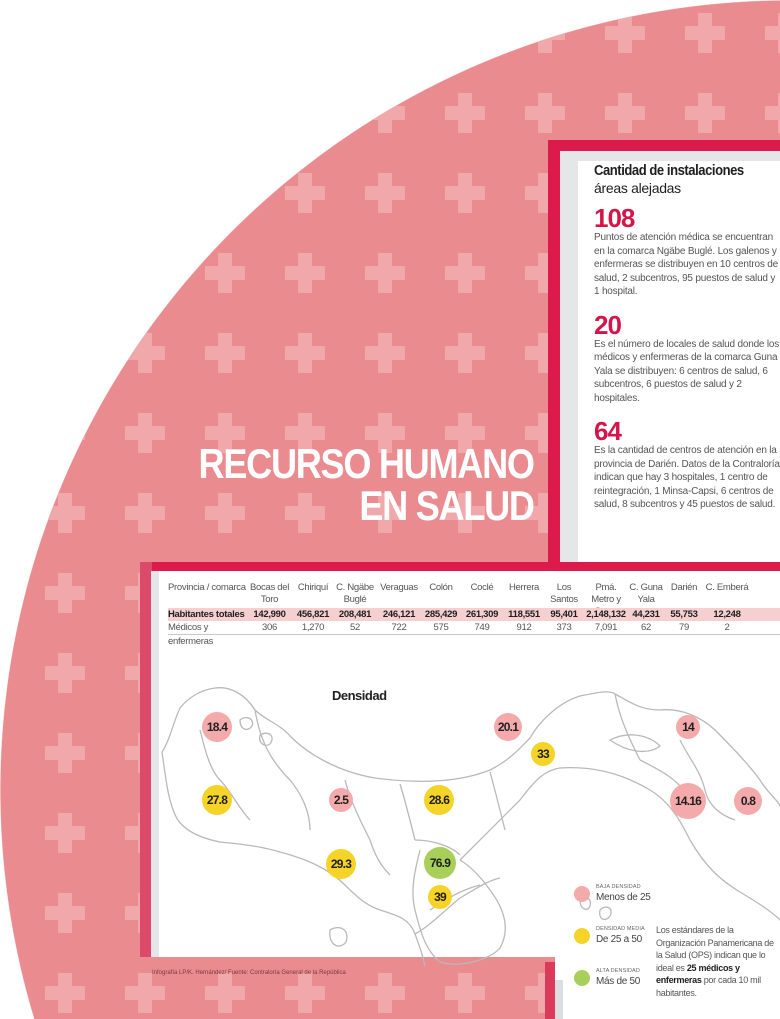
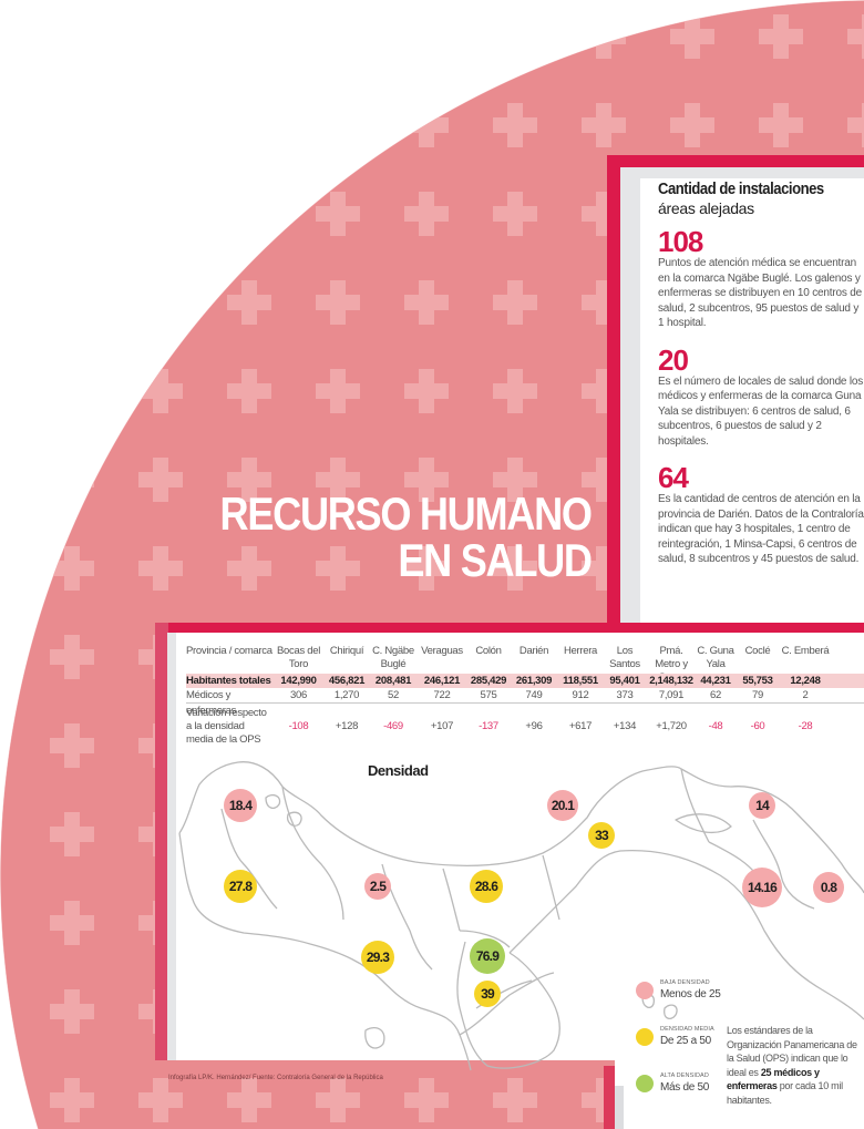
  RECURSO HUMANO
  EN SALUD
  Cantidad de instalaciones
  áreas alejadas
  108
  Puntos de atención médica se encuentran en la comarca Ngäbe Buglé. Los galenos y enfermeras se distribuyen en 10 centros de salud, 2 subcentros, 95 puestos de salud y 1 hospital.
  20
  Es el número de locales de salud donde los médicos y enfermeras de la comarca Guna Yala se distribuyen: 6 centros de salud, 6 subcentros, 6 puestos de salud y 2 hospitales.
  64
  Es la cantidad de centros de atención en la provincia de Darién. Datos de la Contraloría indican que hay 3 hospitales, 1 centro de reintegración, 1 Minsa-Capsi, 6 centros de salud, 8 subcentros y 45 puestos de salud.
  Provincia / comarca
  Bocas del Toro
  Chiriquí
  C. Ngäbe Buglé
  Veraguas
  Colón
- Coclé
+ Darién
  Herrera
  Los Santos
  C. Guna Yala
- Darién
+ Coclé
  C. Emberá
  Habitantes totales
  142,990
  456,821
  208,481
  246,121
  285,429
  261,309
  118,551
  95,401
  2,148,132
  44,231
  55,753
  12,248
  Médicos y enfermeras
  306
  1,270
  52
  722
  575
  749
  912
  373
  7,091
  62
  79
  2
+ Variación respecto a la densidad media de la OPS
+ -108
+ +128
+ -469
+ +107
+ -137
+ +96
+ +617
+ +134
+ +1,720
+ -48
+ -60
+ -28
  Densidad
  18.4
  27.8
  2.5
  29.3
  28.6
  76.9
  39
  20.1
  33
  14
  14.16
  0.8
  Menos de 25
  De 25 a 50
  Más de 50
  Los estándares de la Organización Panamericana de la Salud (OPS) indican que lo ideal es 25 médicos y enfermeras por cada 10 mil habitantes.
